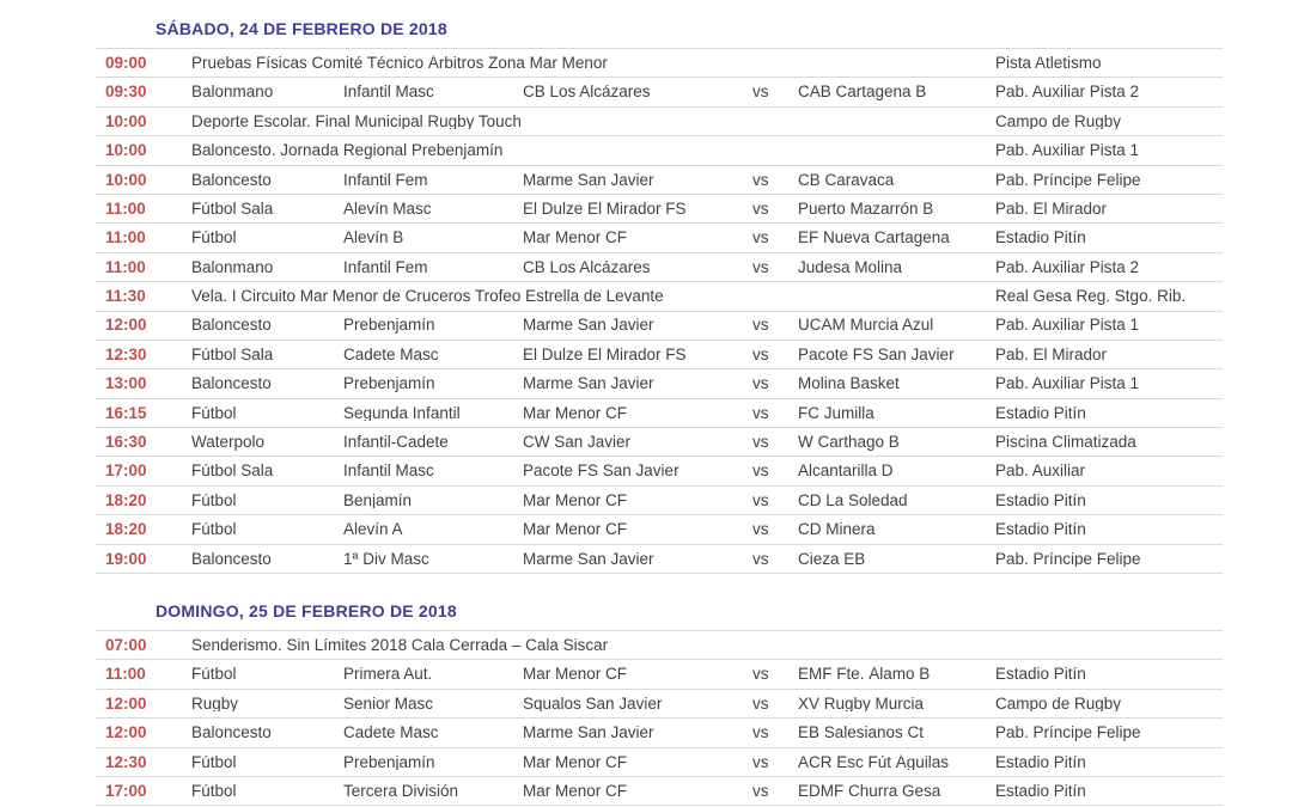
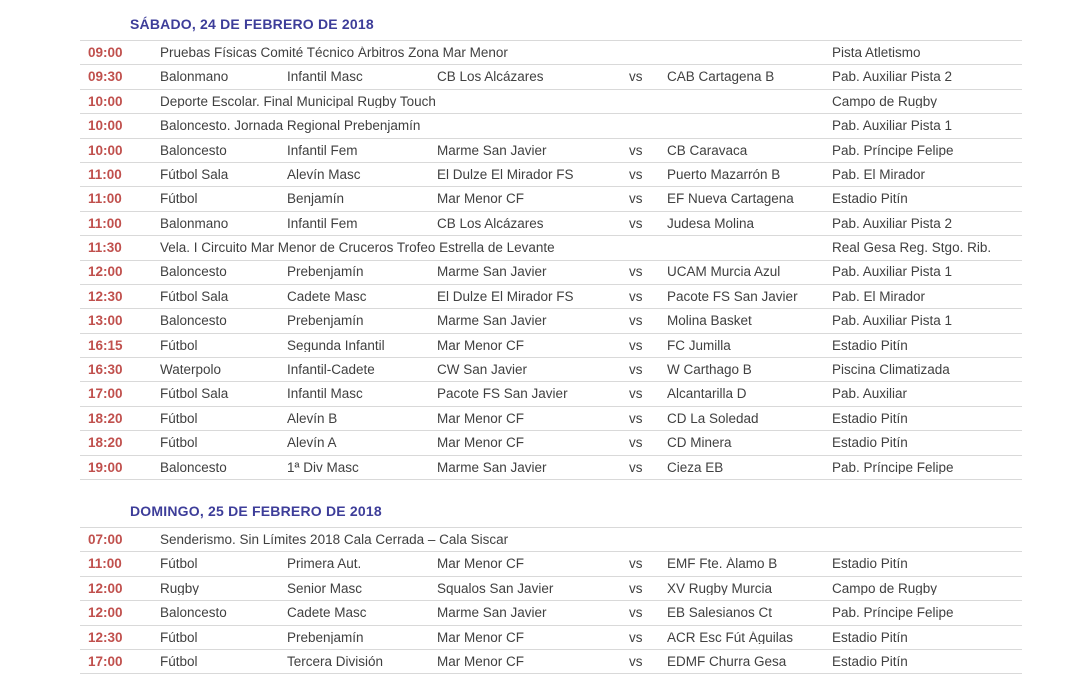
  SÁBADO, 24 DE FEBRERO DE 2018
  09:00
  Pruebas Físicas Comité Técnico Árbitros Zona Mar Menor
  Pista Atletismo
  09:30
  Balonmano
  Infantil Masc
  CB Los Alcázares
  vs
  CAB Cartagena B
  Pab. Auxiliar Pista 2
  10:00
  Deporte Escolar. Final Municipal Rugby Touch
  Campo de Rugby
  10:00
  Baloncesto. Jornada Regional Prebenjamín
  Pab. Auxiliar Pista 1
  10:00
  Baloncesto
  Infantil Fem
  Marme San Javier
  vs
  CB Caravaca
  Pab. Príncipe Felipe
  11:00
  Fútbol Sala
  Alevín Masc
  El Dulze El Mirador FS
  vs
  Puerto Mazarrón B
  Pab. El Mirador
  11:00
  Fútbol
- Alevín B
+ Benjamín
  Mar Menor CF
  vs
  EF Nueva Cartagena
  Estadio Pitín
  11:00
  Balonmano
  Infantil Fem
  CB Los Alcázares
  vs
  Judesa Molina
  Pab. Auxiliar Pista 2
  11:30
  Vela. I Circuito Mar Menor de Cruceros Trofeo Estrella de Levante
  Real Gesa Reg. Stgo. Rib.
  12:00
  Baloncesto
  Prebenjamín
  Marme San Javier
  vs
  UCAM Murcia Azul
  Pab. Auxiliar Pista 1
  12:30
  Fútbol Sala
  Cadete Masc
  El Dulze El Mirador FS
  vs
  Pacote FS San Javier
  Pab. El Mirador
  13:00
  Baloncesto
  Prebenjamín
  Marme San Javier
  vs
  Molina Basket
  Pab. Auxiliar Pista 1
  16:15
  Fútbol
  Segunda Infantil
  Mar Menor CF
  vs
  FC Jumilla
  Estadio Pitín
  16:30
  Waterpolo
  Infantil-Cadete
  CW San Javier
  vs
  W Carthago B
  Piscina Climatizada
  17:00
  Fútbol Sala
  Infantil Masc
  Pacote FS San Javier
  vs
  Alcantarilla D
  Pab. Auxiliar
  18:20
  Fútbol
- Benjamín
+ Alevín B
  Mar Menor CF
  vs
  CD La Soledad
  Estadio Pitín
  18:20
  Fútbol
  Alevín A
  Mar Menor CF
  vs
  CD Minera
  Estadio Pitín
  19:00
  Baloncesto
  1ª Div Masc
  Marme San Javier
  vs
  Cieza EB
  Pab. Príncipe Felipe
  DOMINGO, 25 DE FEBRERO DE 2018
  07:00
  Senderismo. Sin Límites 2018 Cala Cerrada – Cala Siscar
  11:00
  Fútbol
  Primera Aut.
  Mar Menor CF
  vs
  EMF Fte. Álamo B
  Estadio Pitín
  12:00
  Rugby
  Senior Masc
  Squalos San Javier
  vs
  XV Rugby Murcia
  Campo de Rugby
  12:00
  Baloncesto
  Cadete Masc
  Marme San Javier
  vs
  EB Salesianos Ct
  Pab. Príncipe Felipe
  12:30
  Fútbol
  Prebenjamín
  Mar Menor CF
  vs
  ACR Esc Fút Águilas
  Estadio Pitín
  17:00
  Fútbol
  Tercera División
  Mar Menor CF
  vs
  EDMF Churra Gesa
  Estadio Pitín
